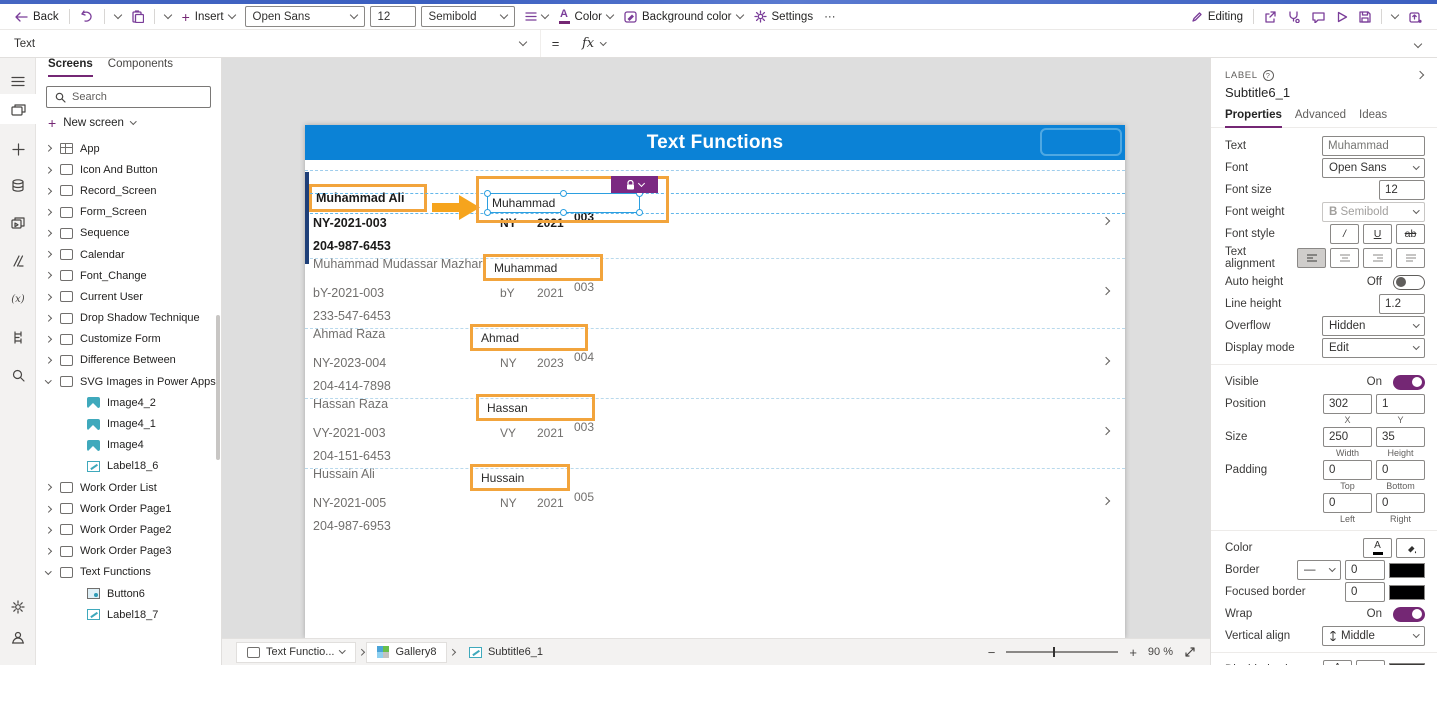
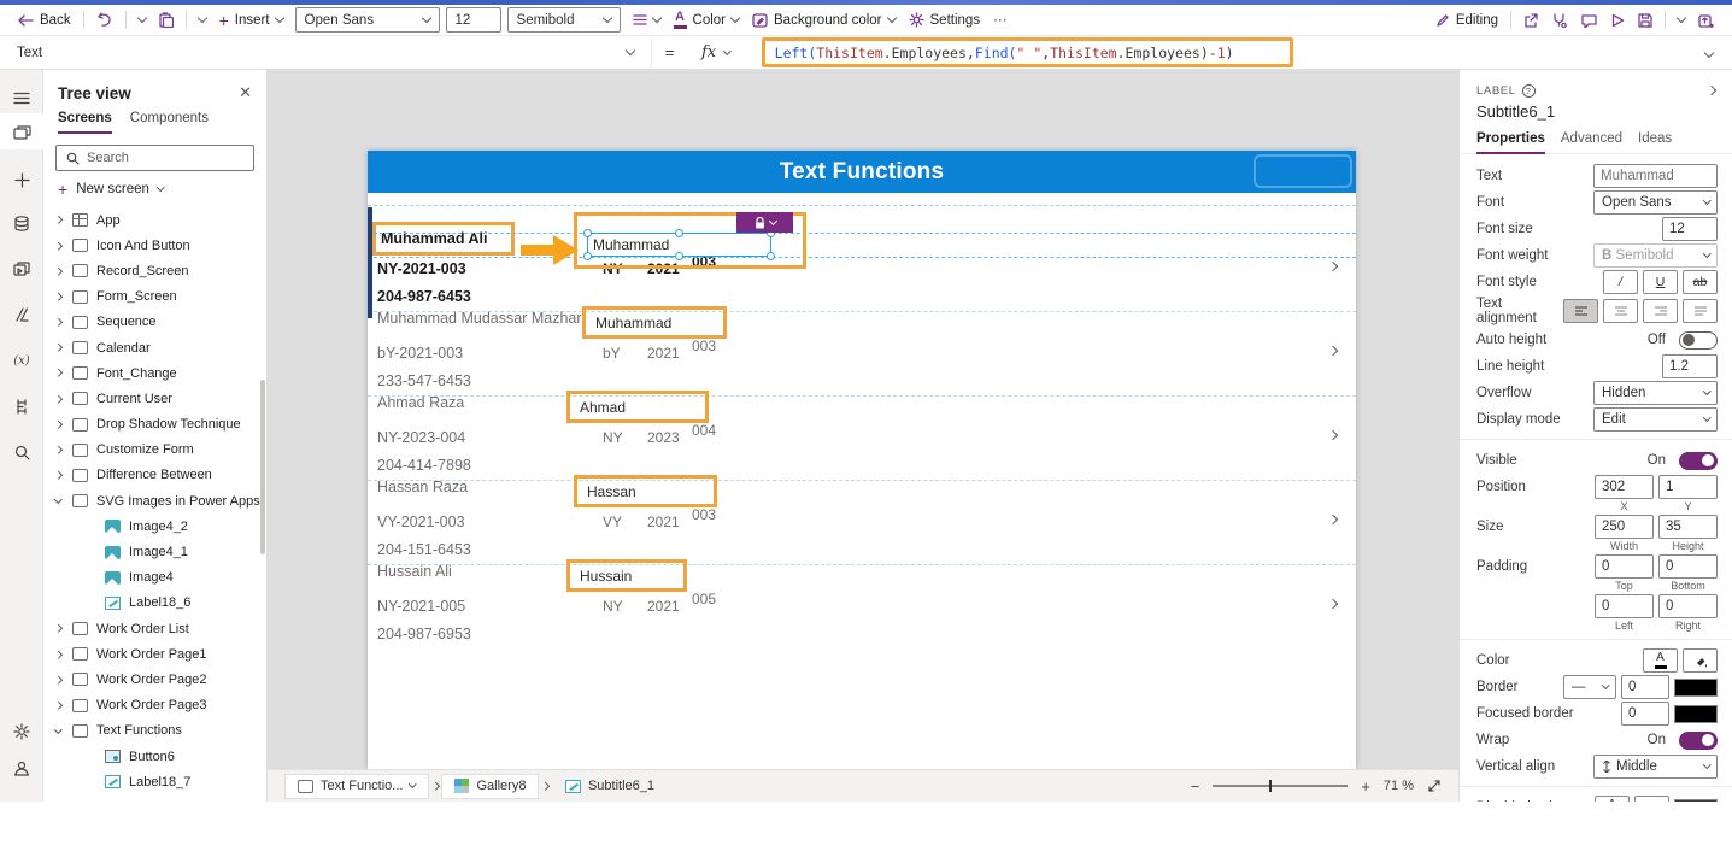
  Back
  +
  Insert
  Open Sans
  12
  Semibold
  A
  Color
  Background color
  Settings
  ···
  Editing
  Text
  =
  fx
+ Left(ThisItem.Employees,Find(" ",ThisItem.Employees)-1)
  (x)
+ Tree view
+ ✕
  Screens
  Components
  Search
  +
  New screen
  App
  Icon And Button
  Record_Screen
  Form_Screen
  Sequence
  Calendar
  Font_Change
  Current User
  Drop Shadow Technique
  Customize Form
  Difference Between
  SVG Images in Power Apps
  Image4_2
  Image4_1
  Image4
  Label18_6
  Work Order List
  Work Order Page1
  Work Order Page2
  Work Order Page3
  Text Functions
  Button6
  Label18_7
  Text Functions
  Muhammad Ali
  NY-2021-003
  NY
  2021
  003
  204-987-6453
  Muhammad Mudassar Mazhar
  Muhammad
  bY-2021-003
  bY
  2021
  003
  233-547-6453
  Ahmad Raza
  Ahmad
  NY-2023-004
  NY
  2023
  004
  204-414-7898
  Hassan Raza
  Hassan
  VY-2021-003
  VY
  2021
  003
  204-151-6453
  Hussain Ali
  Hussain
  NY-2021-005
  NY
  2021
  005
  204-987-6953
  Muhammad
  Text Functio...
  Gallery8
  Subtitle6_1
  −
  +
- 90 %
+ 71 %
  LABEL
  ?
  Subtitle6_1
  Properties
  Advanced
  Ideas
  Text
  Muhammad
  Font
  Open Sans
  Font size
  12
  Font weight
  B Semibold
  Font style
  /
  U
  ab
  Text alignment
  Auto height
  Off
  Line height
  1.2
  Overflow
  Hidden
  Display mode
  Edit
  Visible
  On
  Position
  302
  1
  X
  Y
  Size
  250
  35
  Width
  Height
  Padding
  0
  0
  Top
  Bottom
  0
  0
  Left
  Right
  Color
  A
  Border
  —
  0
  Focused border
  0
  Wrap
  On
  Vertical align
  Middle
